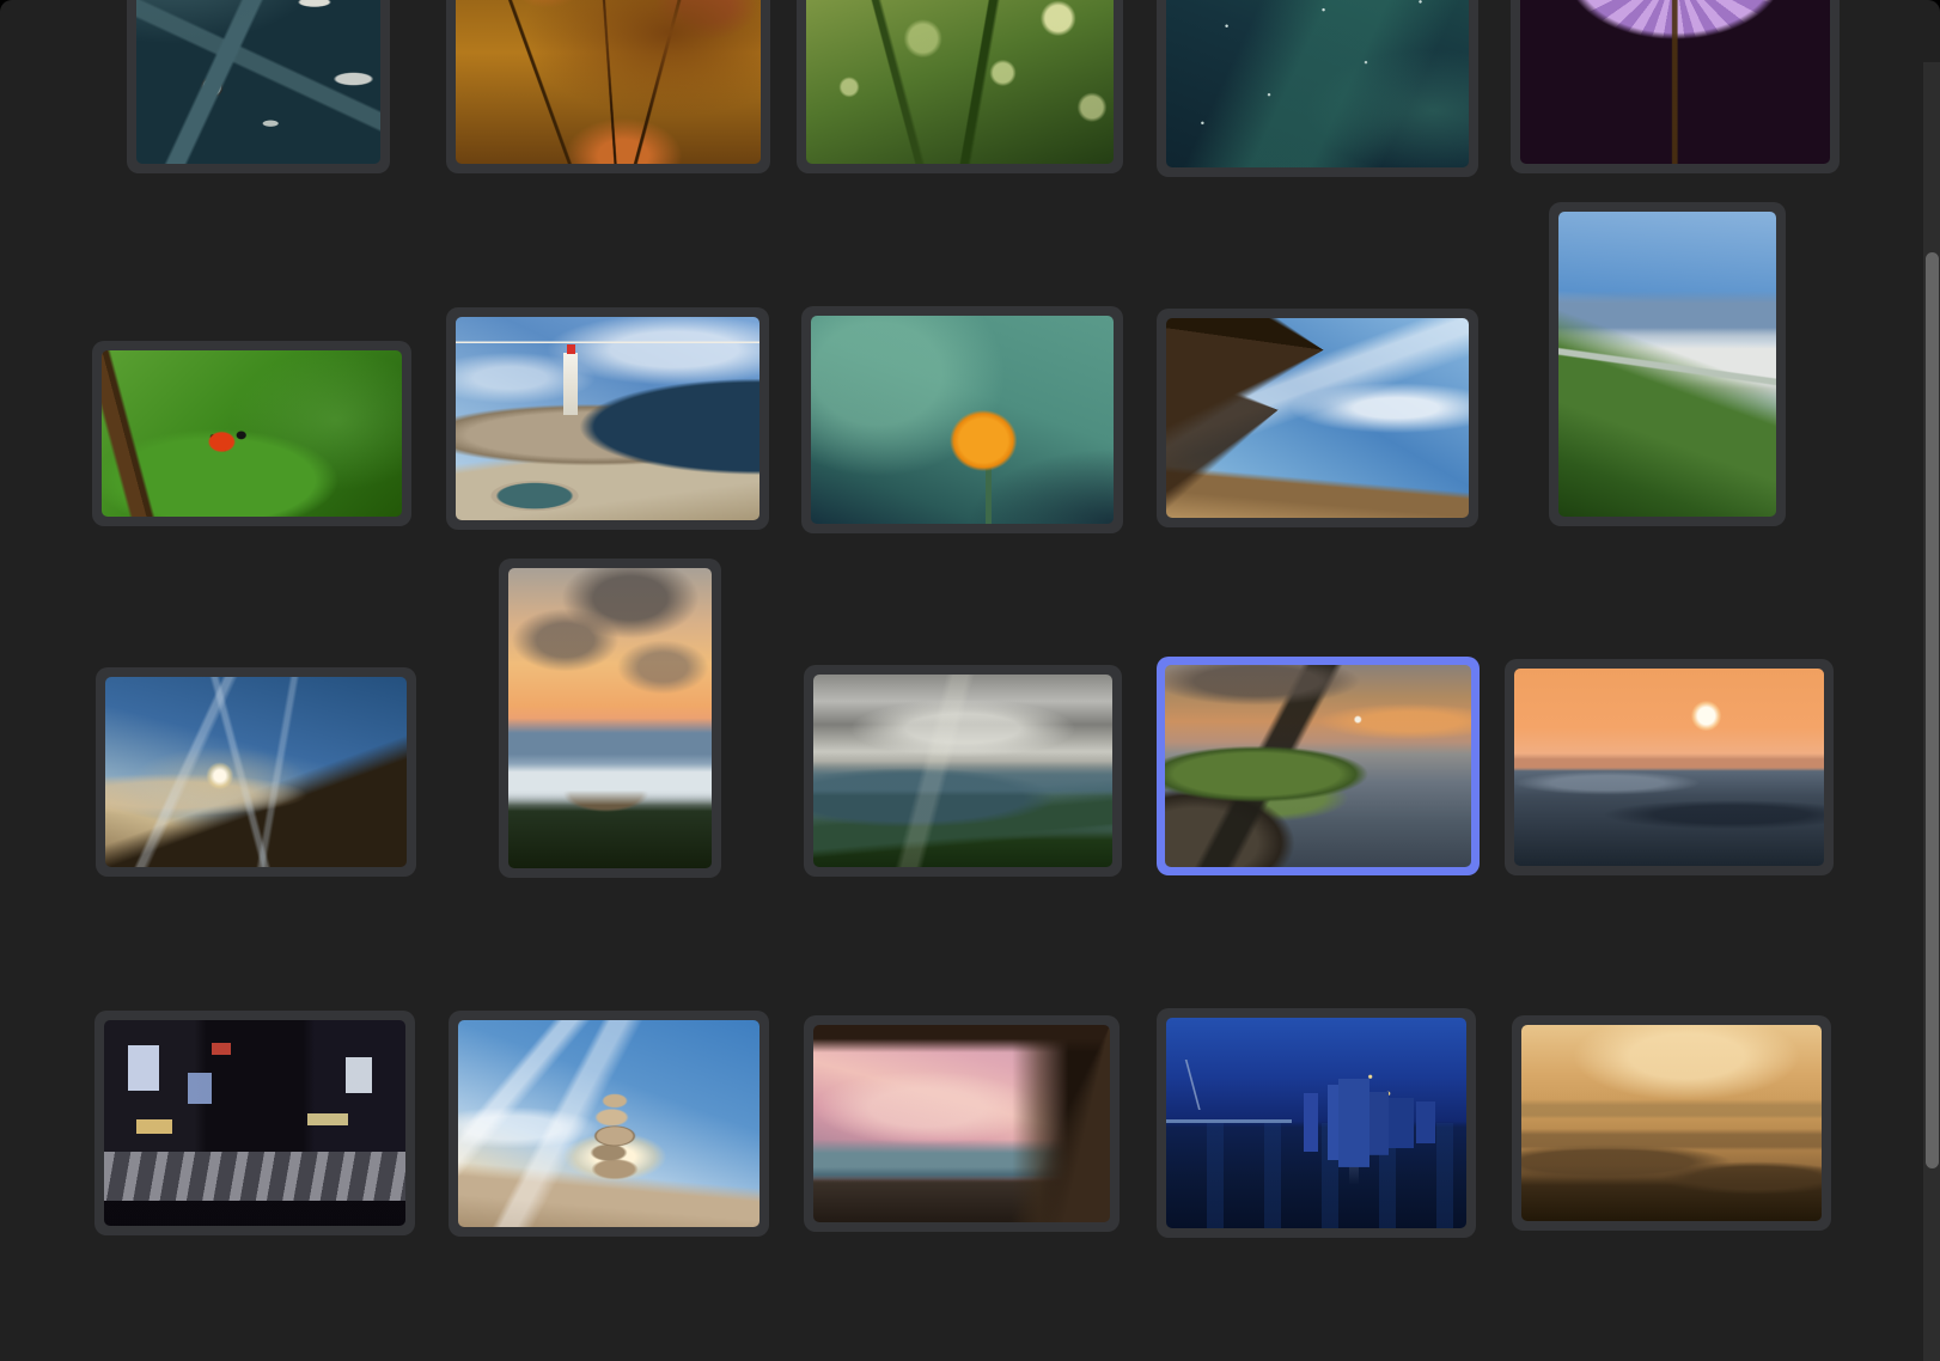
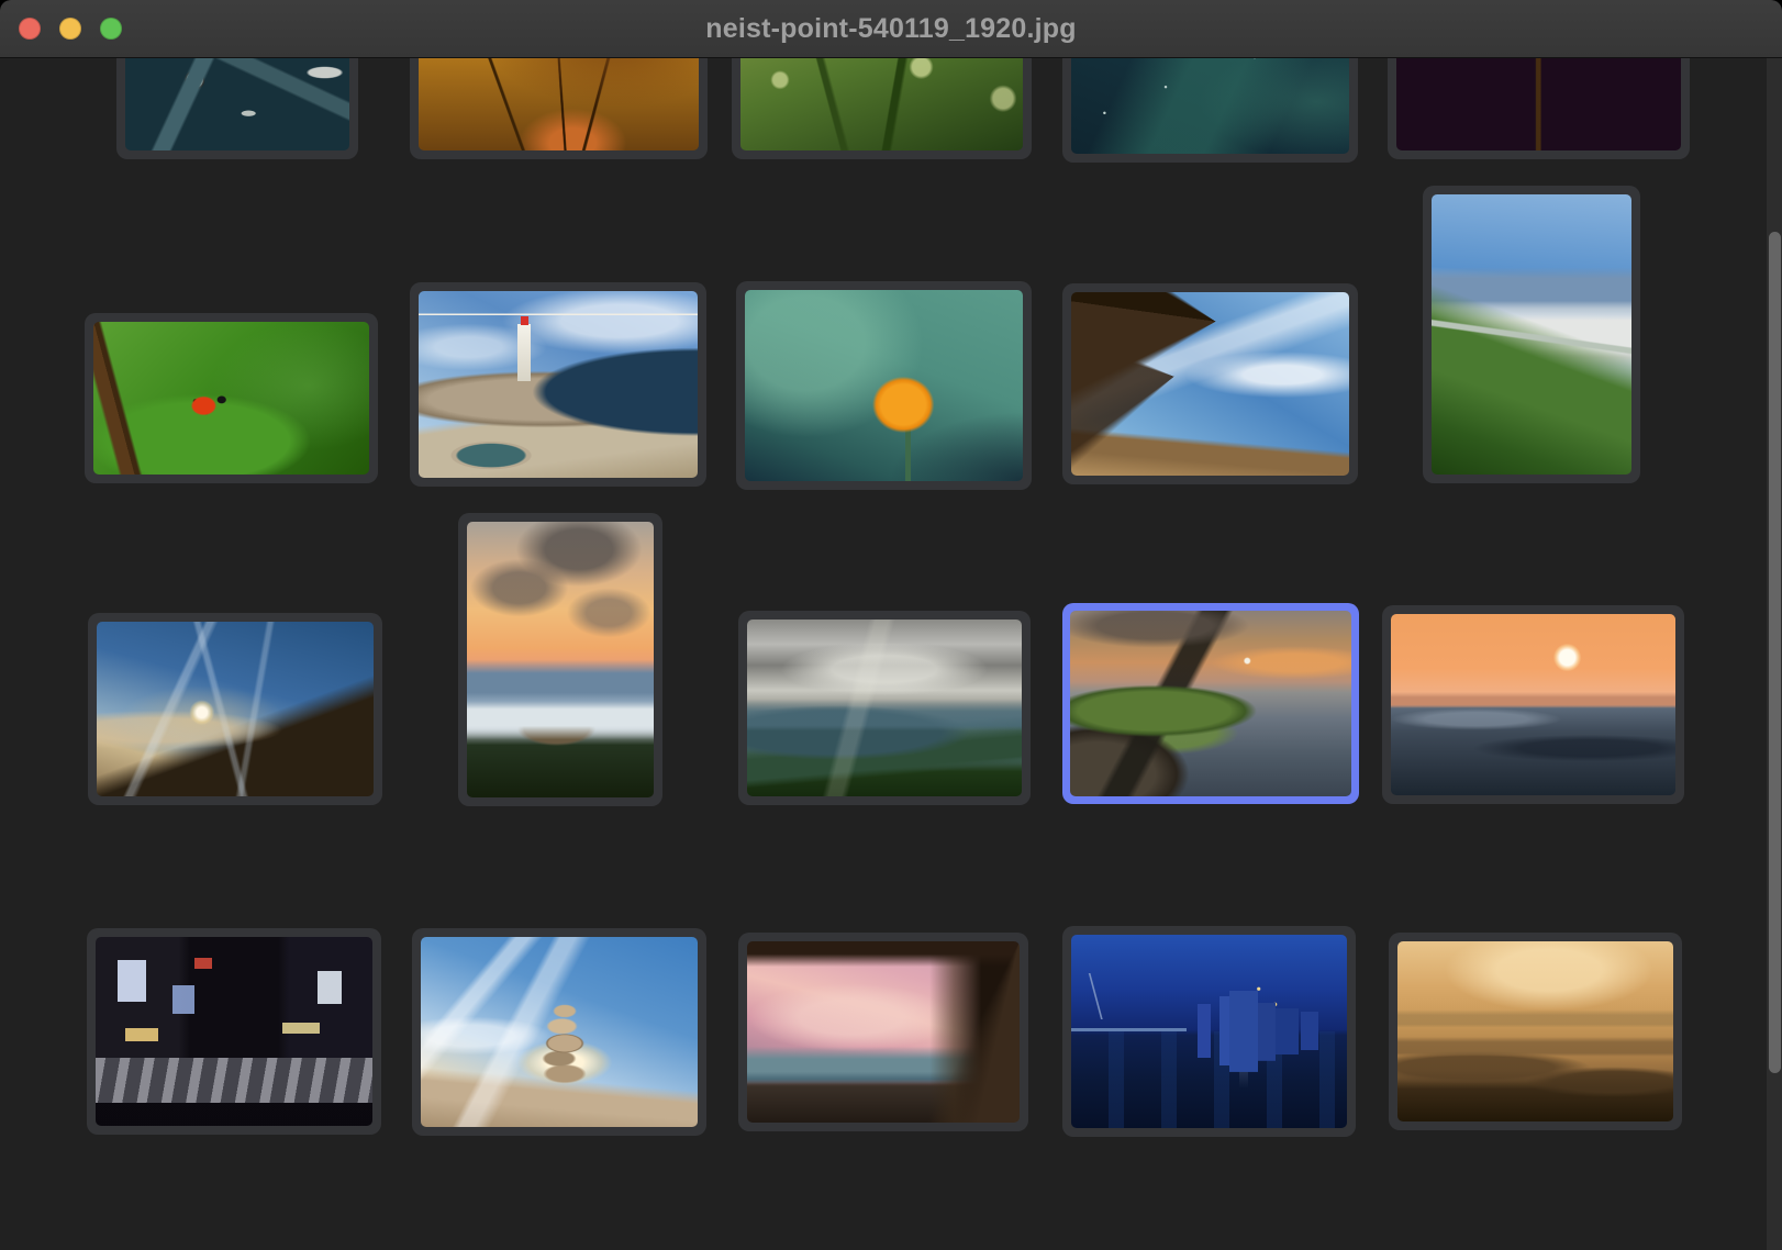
+ neist-point-540119_1920.jpg
